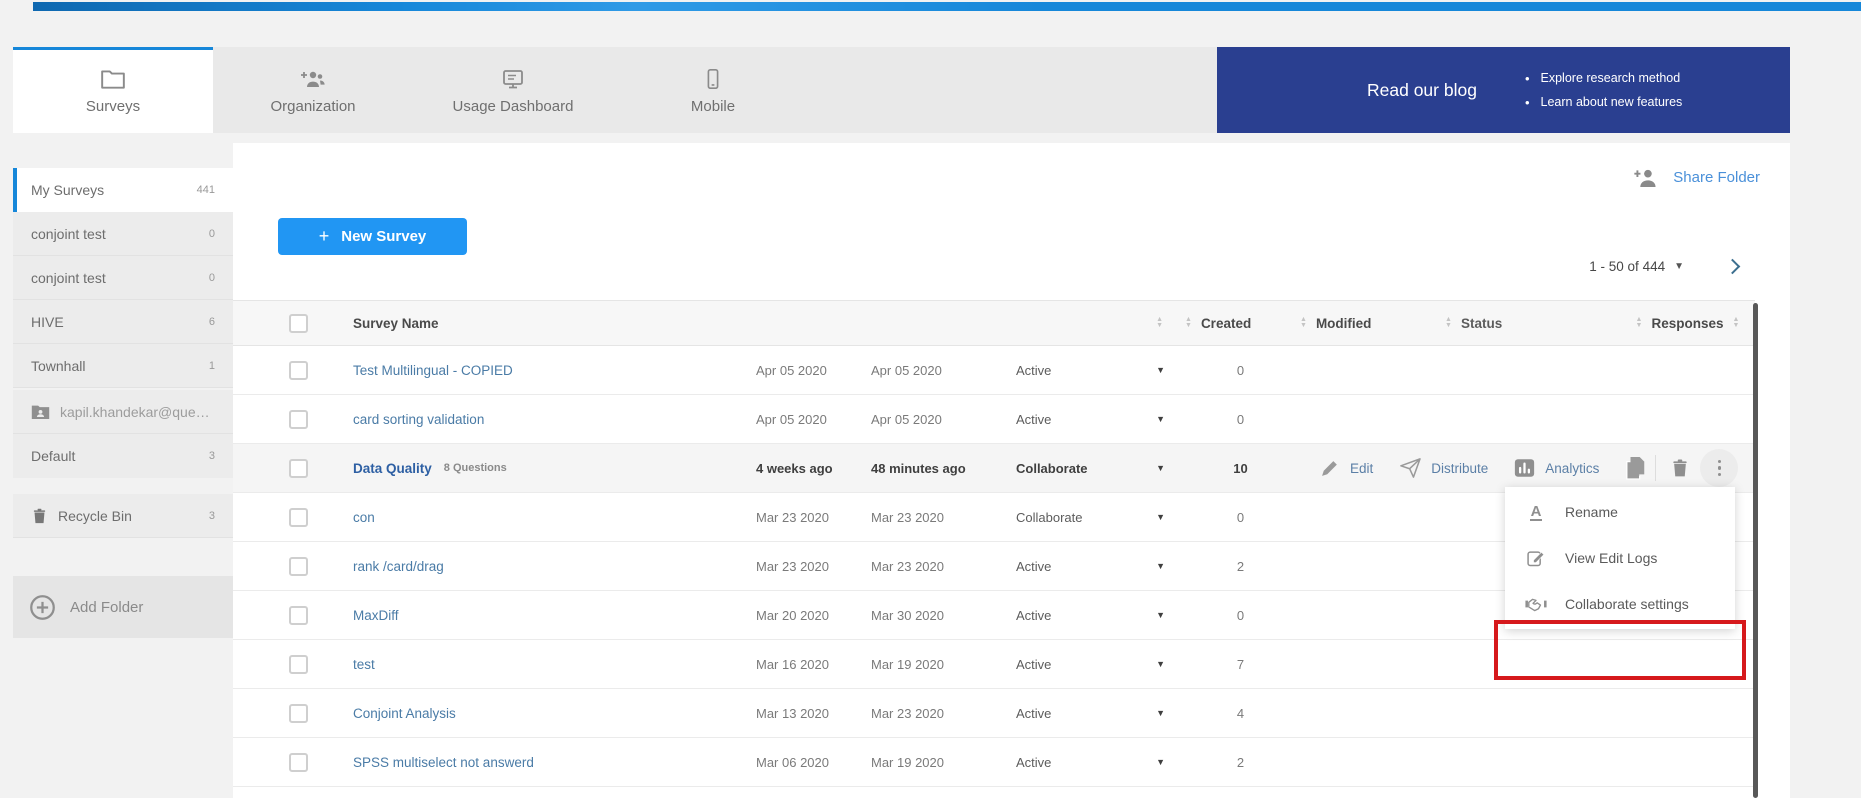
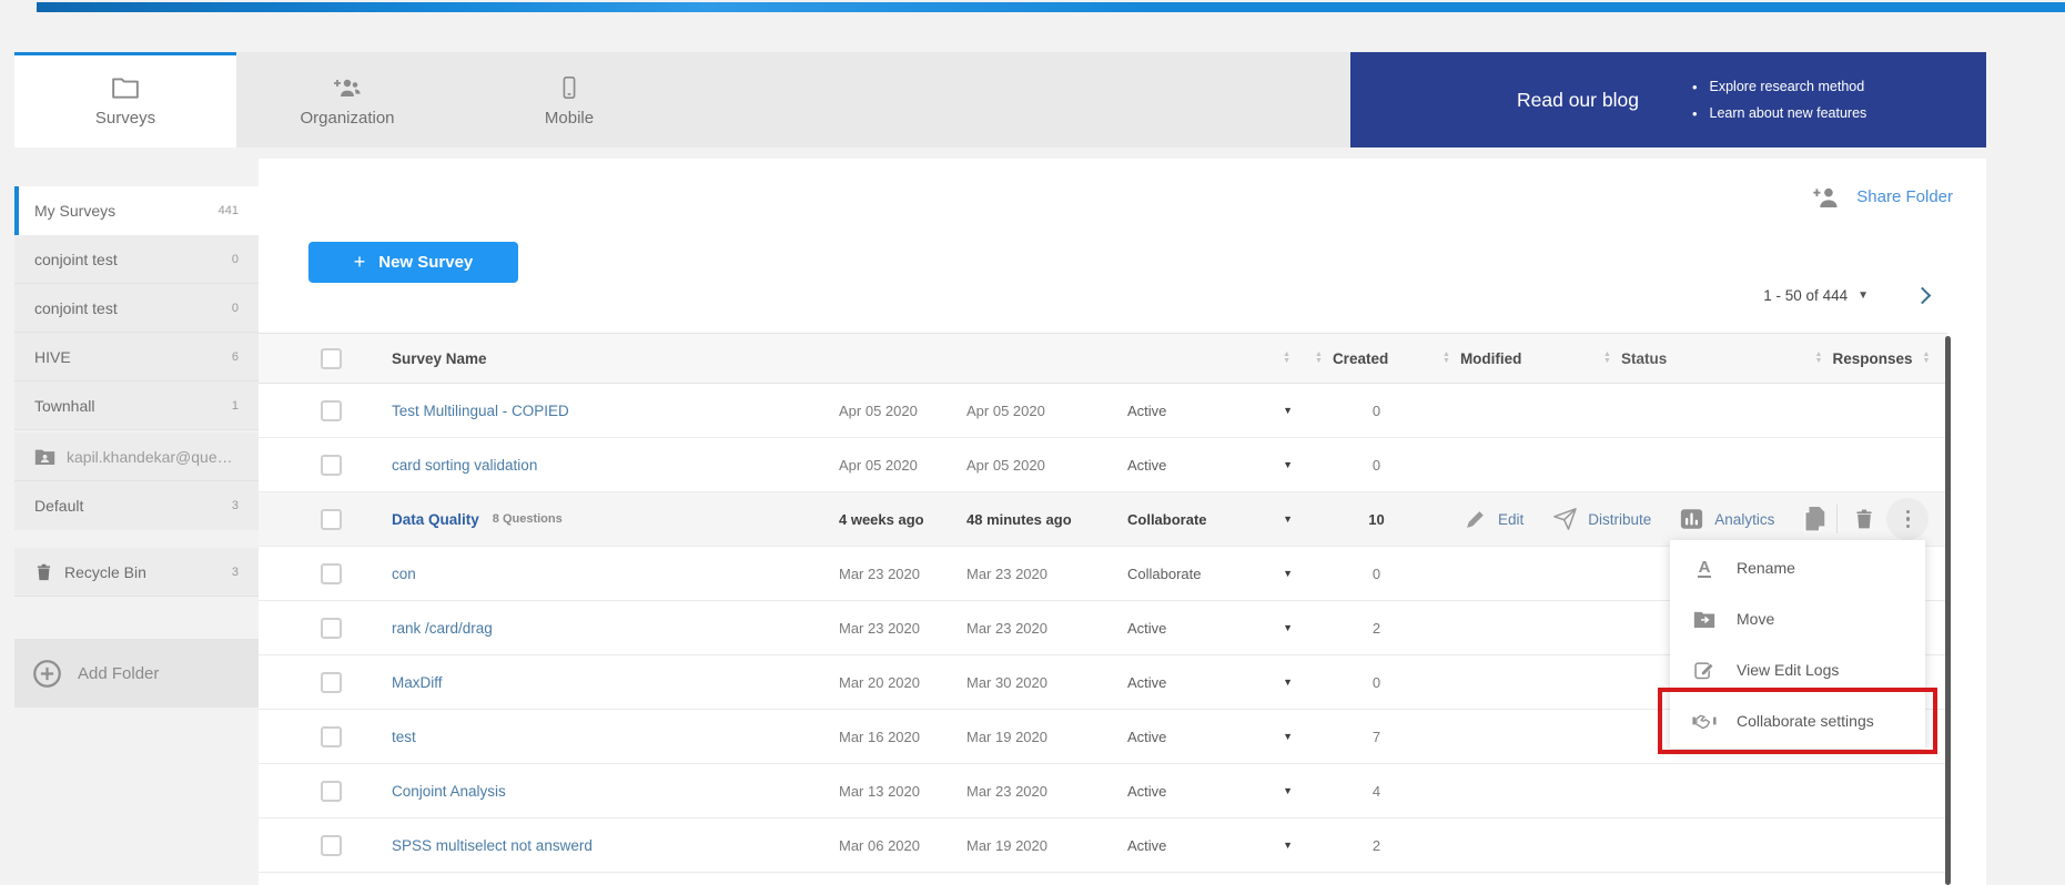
  Surveys
  Organization
- Usage Dashboard
  Mobile
  Read our blog
  •
  Explore research method
  •
  Learn about new features
  My Surveys
  441
  conjoint test
  0
  conjoint test
  0
  HIVE
  6
  Townhall
  1
  kapil.khandekar@que…
  Default
  3
  Recycle Bin
  3
  Add Folder
  Share Folder
  +
  New Survey
  1 - 50 of 444
  ▼
  Survey Name
  Created
  Modified
  Status
  Responses
  Test Multilingual - COPIED
  Apr 05 2020
  Apr 05 2020
  Active
  ▼
  0
  card sorting validation
  Apr 05 2020
  Apr 05 2020
  Active
  ▼
  0
  Data Quality
  8 Questions
  4 weeks ago
  48 minutes ago
  Collaborate
  ▼
  10
  Edit
  Distribute
  Analytics
  con
  Mar 23 2020
  Mar 23 2020
  Collaborate
  ▼
  0
  rank /card/drag
  Mar 23 2020
  Mar 23 2020
  Active
  ▼
  2
  MaxDiff
  Mar 20 2020
  Mar 30 2020
  Active
  ▼
  0
  test
  Mar 16 2020
  Mar 19 2020
  Active
  ▼
  7
  Conjoint Analysis
  Mar 13 2020
  Mar 23 2020
  Active
  ▼
  4
  SPSS multiselect not answerd
  Mar 06 2020
  Mar 19 2020
  Active
  ▼
  2
  A
  Rename
+ Move
  View Edit Logs
  Collaborate settings
